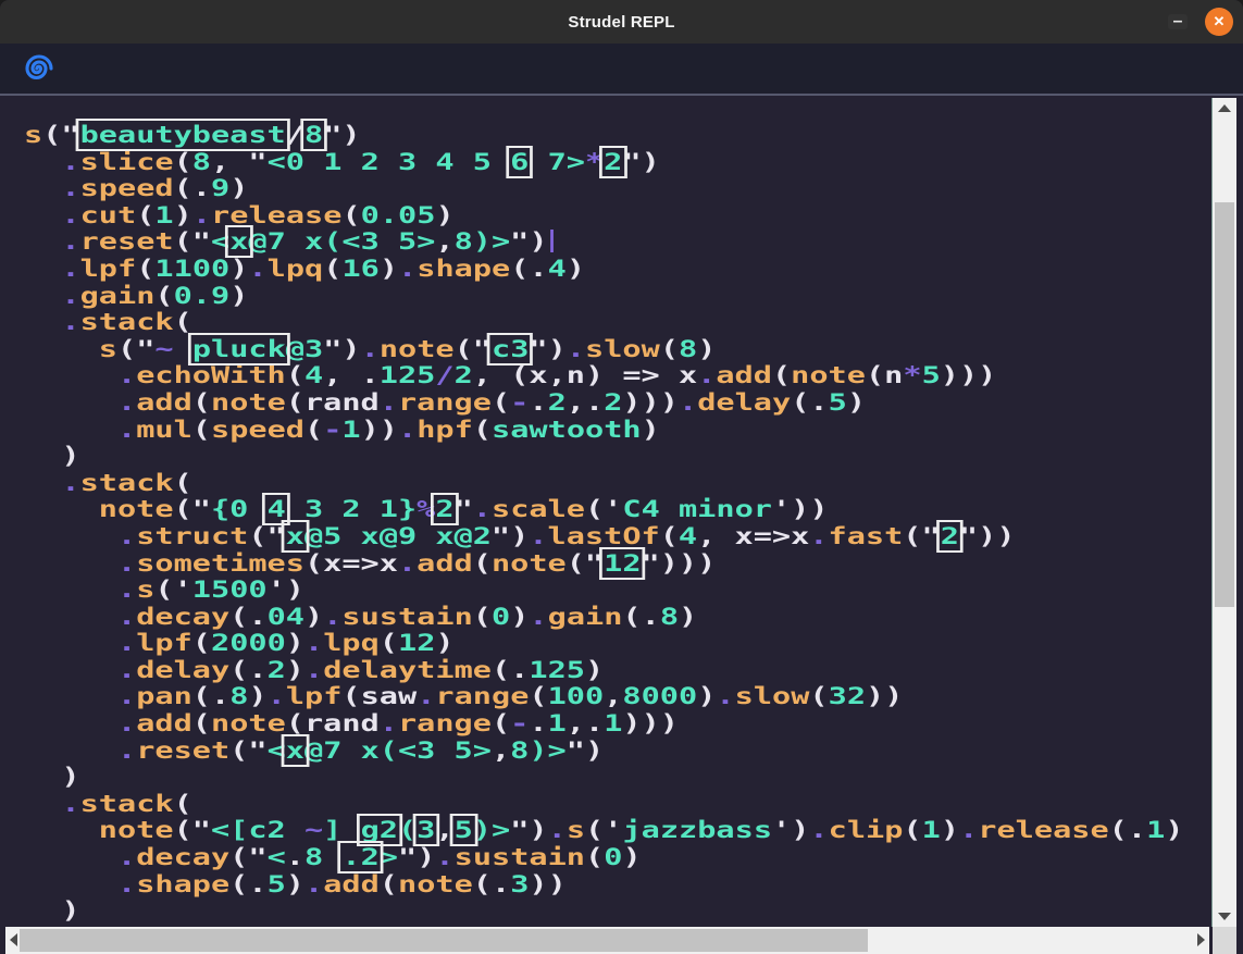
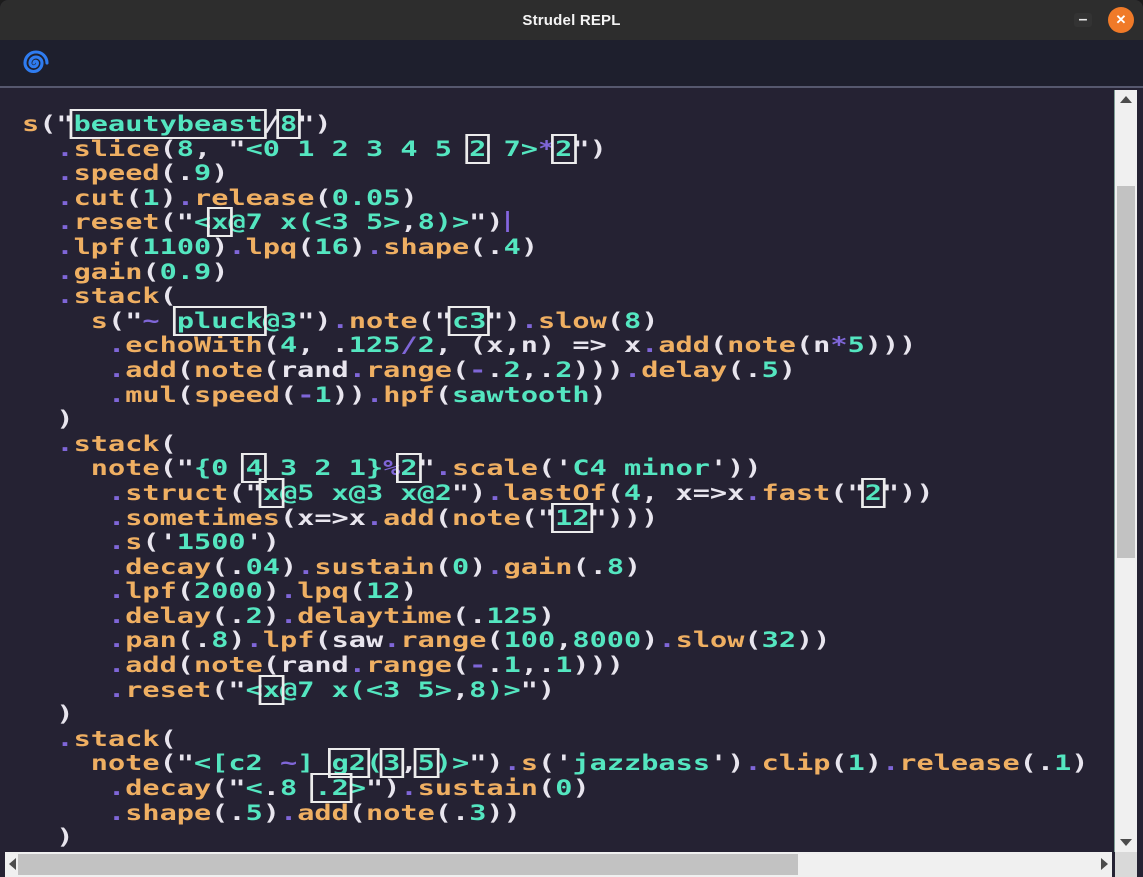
  Strudel REPL
  –
  ✕
  s("beautybeast/8")
- .slice(8, "<0 1 2 3 4 5 6 7>*2")
+ .slice(8, "<0 1 2 3 4 5 2 7>*2")
  .speed(.9)
  .cut(1).release(0.05)
  .reset("<x@7 x(<3 5>,8)>")
  .lpf(1100).lpq(16).shape(.4)
  .gain(0.9)
  .stack(
  s("~ pluck@3").note("c3").slow(8)
  .echoWith(4, .125/2, (x,n) => x.add(note(n*5)))
  .add(note(rand.range(-.2,.2))).delay(.5)
  .mul(speed(-1)).hpf(sawtooth)
  )
  .stack(
  note("{0 4 3 2 1}%2".scale('C4 minor'))
- .struct("x@5 x@9 x@2").lastOf(4, x=>x.fast("2"))
+ .struct("x@5 x@3 x@2").lastOf(4, x=>x.fast("2"))
  .sometimes(x=>x.add(note("12")))
  .s('1500')
  .decay(.04).sustain(0).gain(.8)
  .lpf(2000).lpq(12)
  .delay(.2).delaytime(.125)
  .pan(.8).lpf(saw.range(100,8000).slow(32))
  .add(note(rand.range(-.1,.1)))
  .reset("<x@7 x(<3 5>,8)>")
  )
  .stack(
  note("<[c2 ~] g2(3,5)>").s('jazzbass').clip(1).release(.1)
  .decay("<.8 .2>").sustain(0)
  .shape(.5).add(note(.3))
  )
